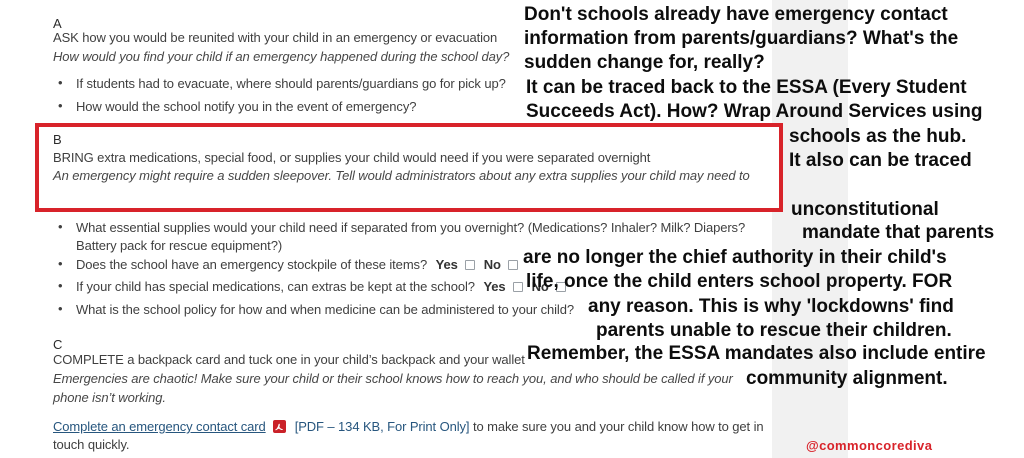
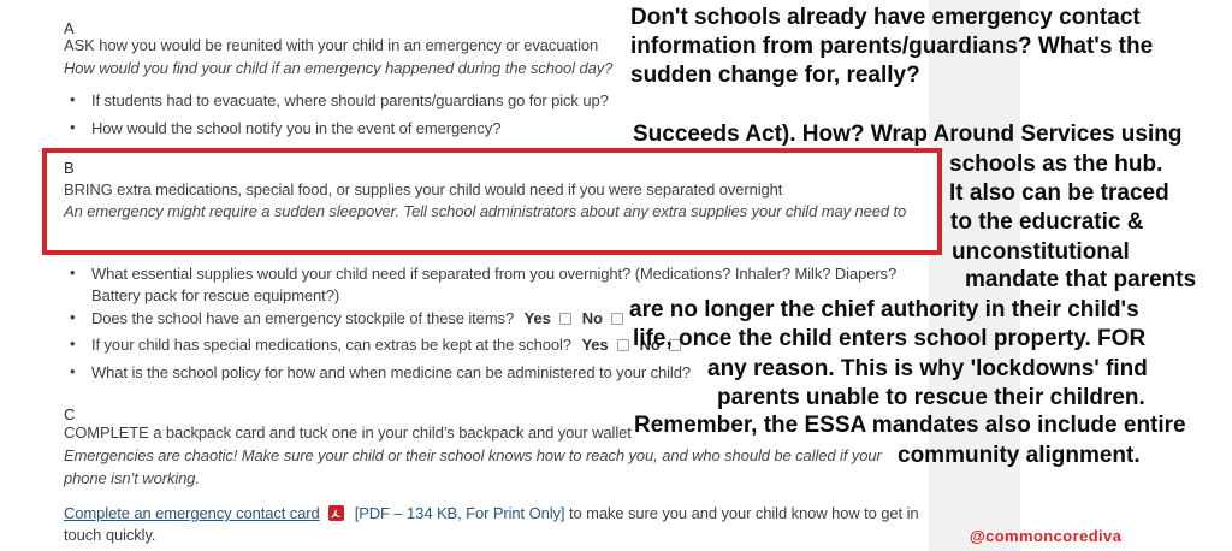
  A
  ASK how you would be reunited with your child in an emergency or evacuation
  How would you find your child if an emergency happened during the school day?
  •
  If students had to evacuate, where should parents/guardians go for pick up?
  •
  How would the school notify you in the event of emergency?
  B
  BRING extra medications, special food, or supplies your child would need if you were separated overnight
- An emergency might require a sudden sleepover. Tell would administrators about any extra supplies your child may need to
+ An emergency might require a sudden sleepover. Tell school administrators about any extra supplies your child may need to
  •
  What essential supplies would your child need if separated from you overnight? (Medications? Inhaler? Milk? Diapers?
  Battery pack for rescue equipment?)
  •
  Does the school have an emergency stockpile of these items? Yes No
  •
  If your child has special medications, can extras be kept at the school? Yes No
  •
  What is the school policy for how and when medicine can be administered to your child?
  C
  COMPLETE a backpack card and tuck one in your child’s backpack and your wallet
  Emergencies are chaotic! Make sure your child or their school knows how to reach you, and who should be called if your
  phone isn’t working.
  Complete an emergency contact card [PDF – 134 KB, For Print Only] to make sure you and your child know how to get in
  touch quickly.
  Don't schools already have emergency contact
  information from parents/guardians? What's the
  sudden change for, really?
- It can be traced back to the ESSA (Every Student
  Succeeds Act). How? Wrap Around Services using
  schools as the hub.
  It also can be traced
+ to the educratic &
  unconstitutional
  mandate that parents
  are no longer the chief authority in their child's
  life, once the child enters school property. FOR
  any reason. This is why 'lockdowns' find
  parents unable to rescue their children.
  Remember, the ESSA mandates also include entire
  community alignment.
  @commoncorediva
